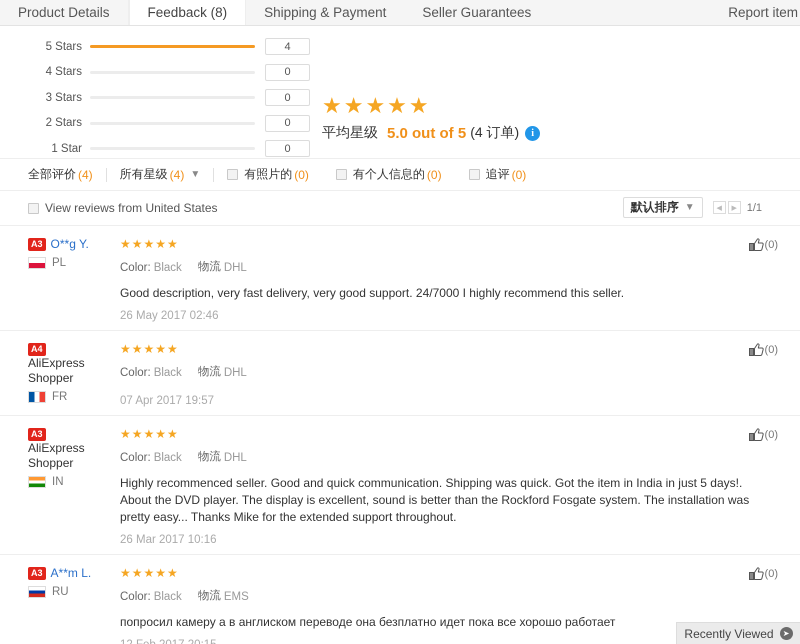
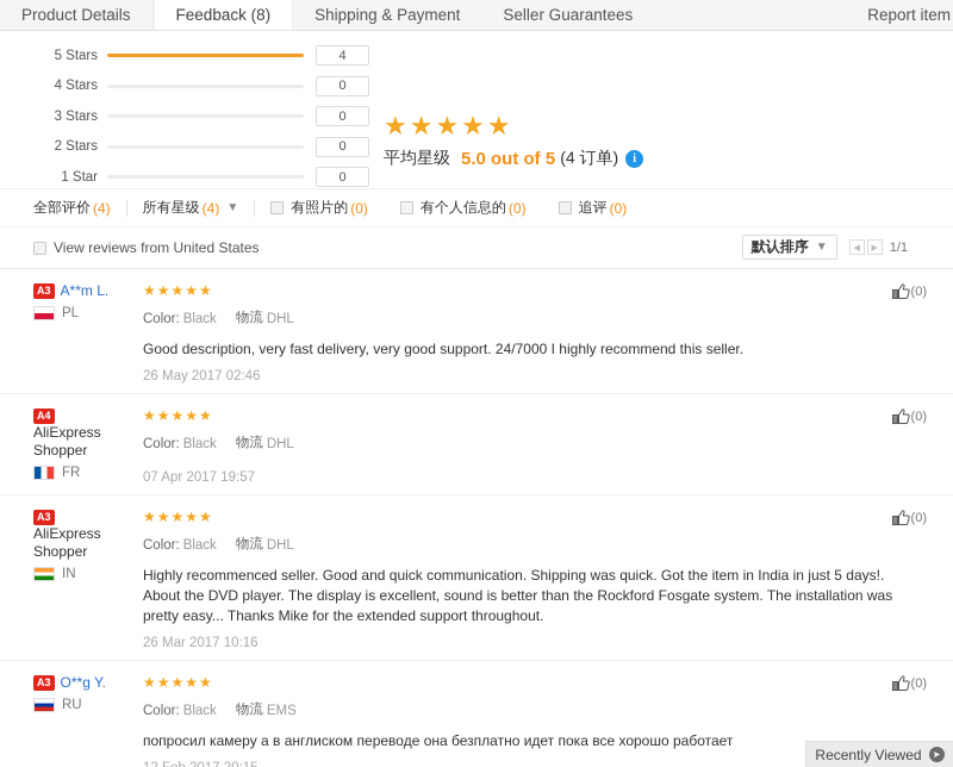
  Product Details
  Feedback (8)
  Shipping & Payment
  Seller Guarantees
  Report item
  5 Stars
  4
  4 Stars
  0
  3 Stars
  0
  2 Stars
  0
  1 Star
  0
  ★★★★★
  平均星级
  5.0 out of 5
  (4 订单)
  i
  全部评价
  (4)
  所有星级
  (4)
  ▼
  有照片的
  (0)
  有个人信息的
  (0)
  追评
  (0)
  View reviews from United States
  默认排序
  ▼
  1/1
  A3
- O**g Y.
+ A**m L.
  PL
  ★★★★★
  Color:
  Black
  物流
  DHL
  Good description, very fast delivery, very good support. 24/7000 I highly recommend this seller.
  26 May 2017 02:46
  (0)
  A4
  AliExpress Shopper
  FR
  ★★★★★
  Color:
  Black
  物流
  DHL
  07 Apr 2017 19:57
  (0)
  A3
  AliExpress Shopper
  IN
  ★★★★★
  Color:
  Black
  物流
  DHL
  Highly recommenced seller. Good and quick communication. Shipping was quick. Got the item in India in just 5 days!. About the DVD player. The display is excellent, sound is better than the Rockford Fosgate system. The installation was pretty easy... Thanks Mike for the extended support throughout.
  26 Mar 2017 10:16
  (0)
  A3
- A**m L.
+ O**g Y.
  RU
  ★★★★★
  Color:
  Black
  物流
  EMS
  попросил камеру а в англиском переводе она безплатно идет пока все хорошо работает
  (0)
  Recently Viewed
  ➤
